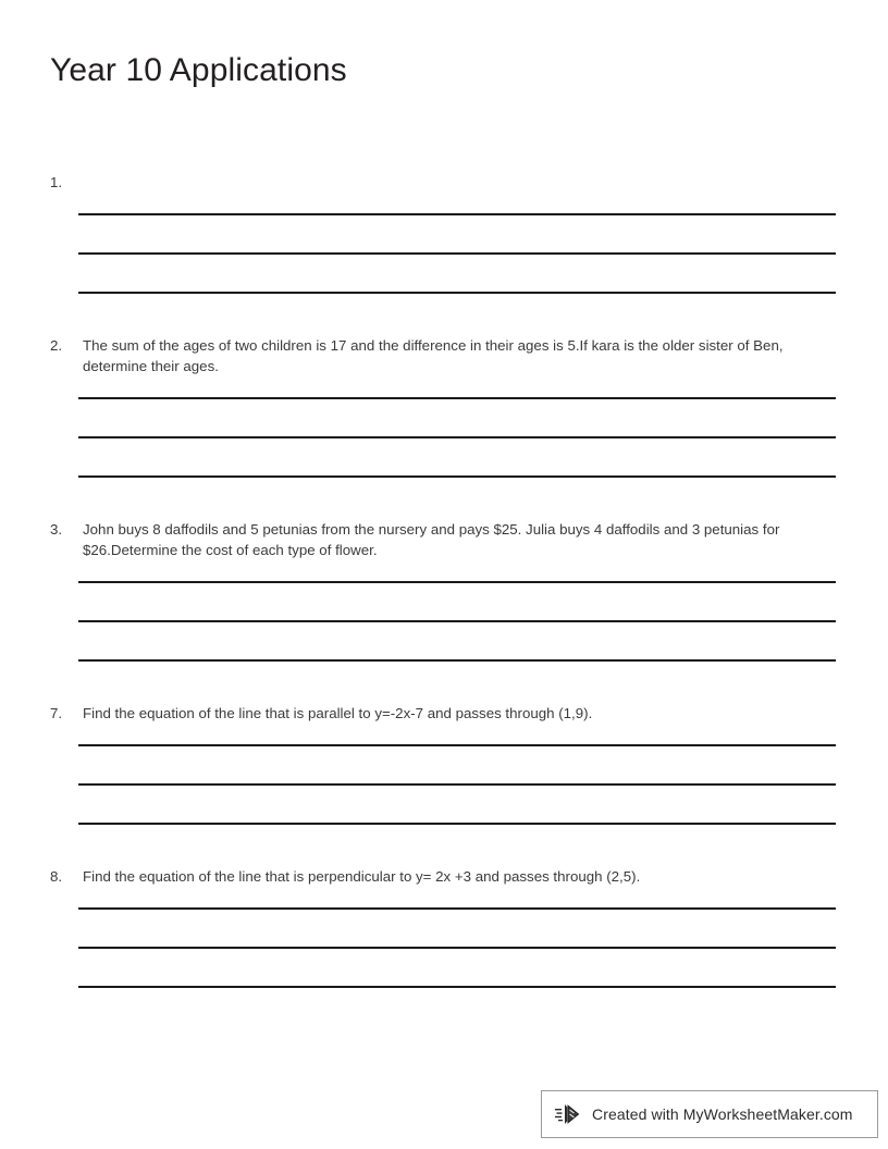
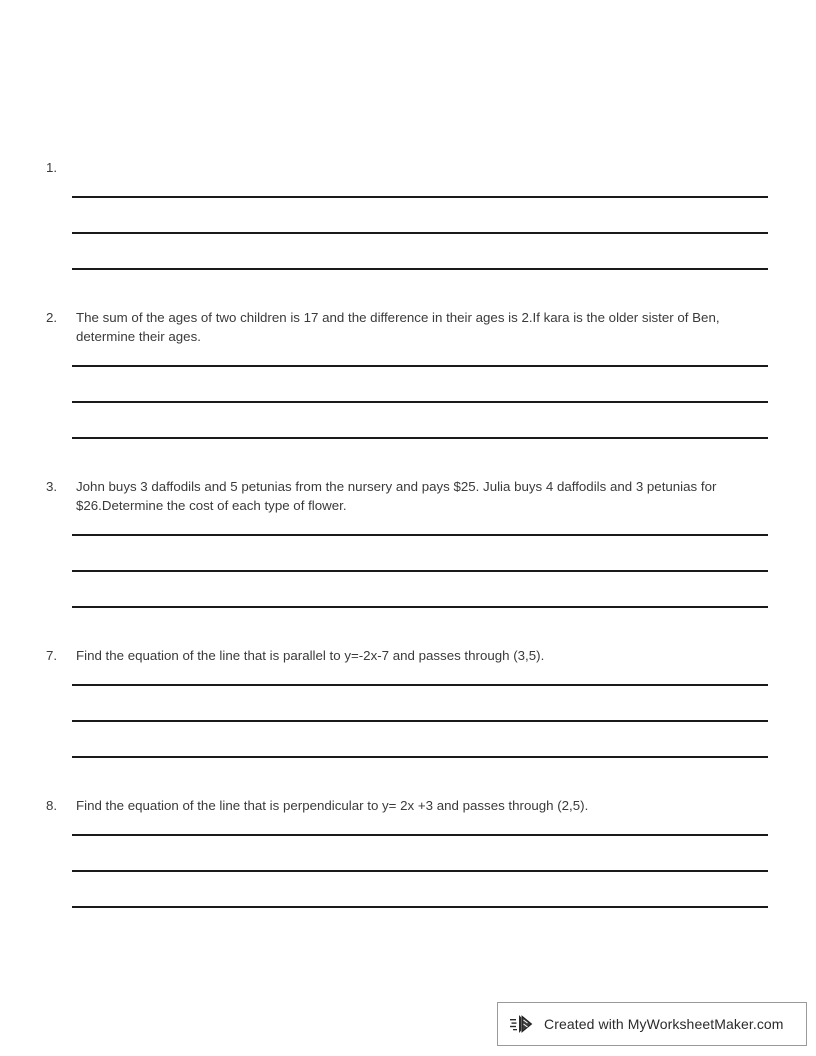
- Year 10 Applications
  1.
  2.
- The sum of the ages of two children is 17 and the difference in their ages is 5.If kara is the older sister of Ben, determine their ages.
+ The sum of the ages of two children is 17 and the difference in their ages is 2.If kara is the older sister of Ben, determine their ages.
  3.
- John buys 8 daffodils and 5 petunias from the nursery and pays $25. Julia buys 4 daffodils and 3 petunias for $26.Determine the cost of each type of flower.
+ John buys 3 daffodils and 5 petunias from the nursery and pays $25. Julia buys 4 daffodils and 3 petunias for $26.Determine the cost of each type of flower.
  7.
- Find the equation of the line that is parallel to y=-2x-7 and passes through (1,9).
+ Find the equation of the line that is parallel to y=-2x-7 and passes through (3,5).
  8.
  Find the equation of the line that is perpendicular to y= 2x +3 and passes through (2,5).
  Created with MyWorksheetMaker.com
